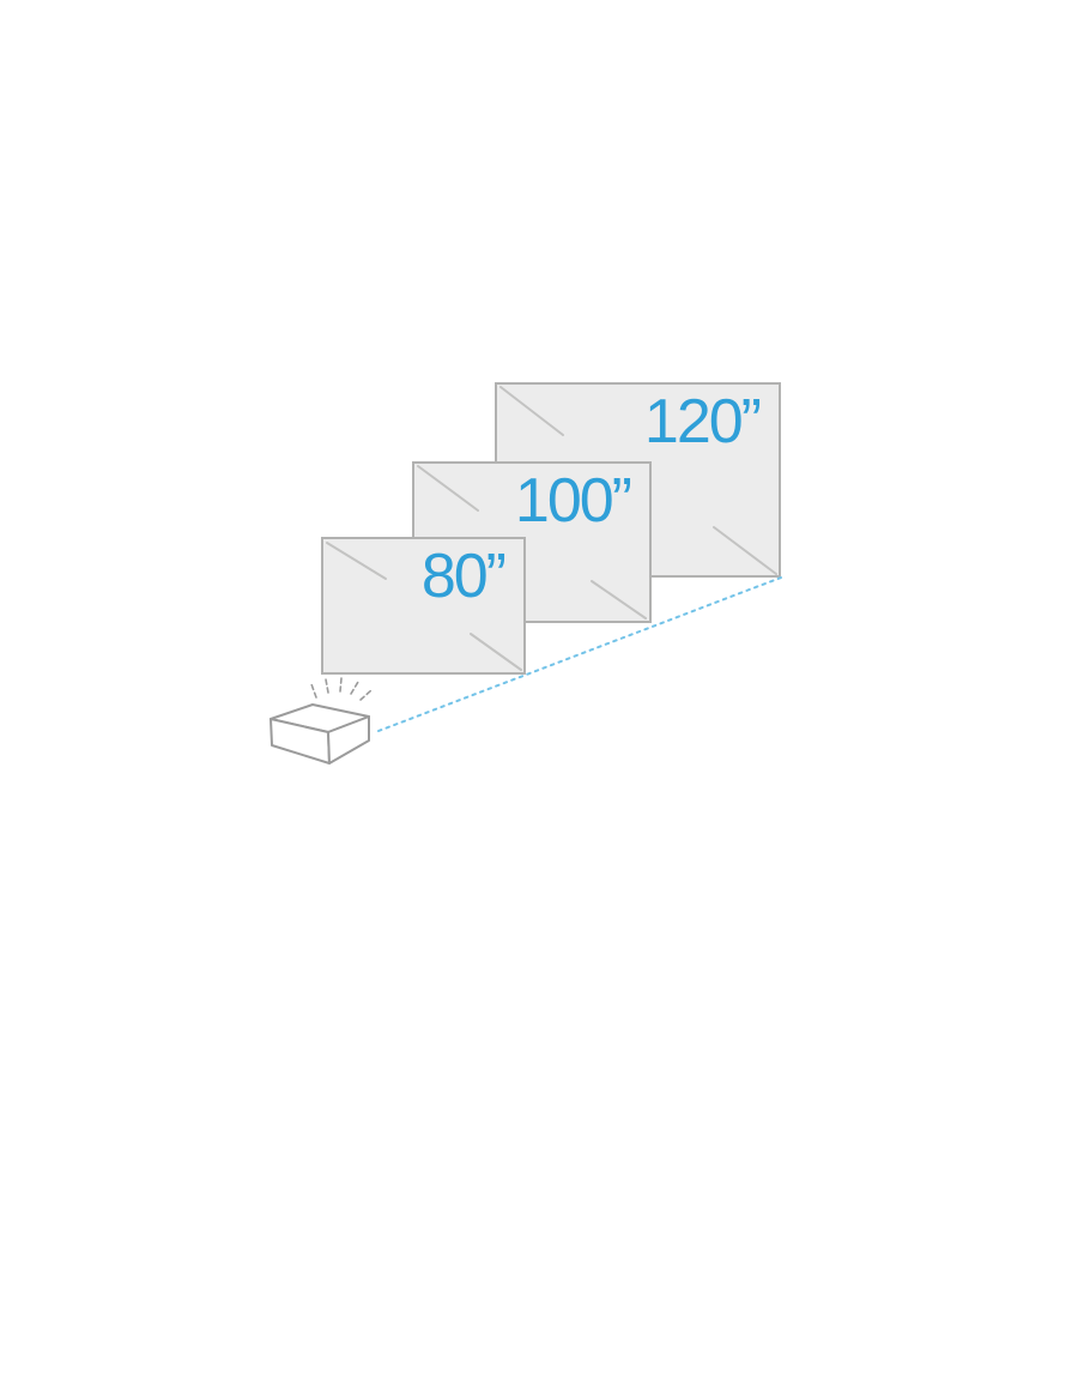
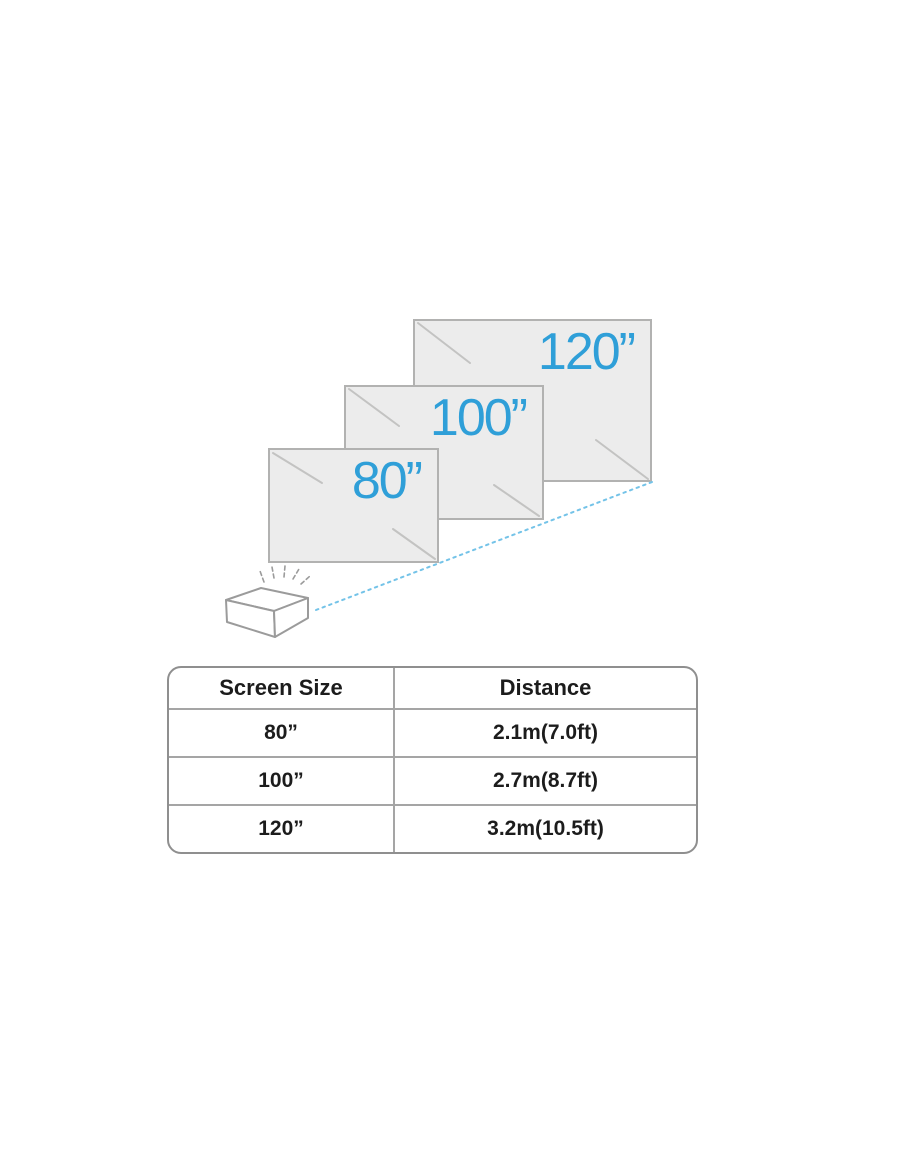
  120”
  100”
  80”
+ Screen Size	Distance
+ 80”	2.1m(7.0ft)
+ 100”	2.7m(8.7ft)
+ 120”	3.2m(10.5ft)
